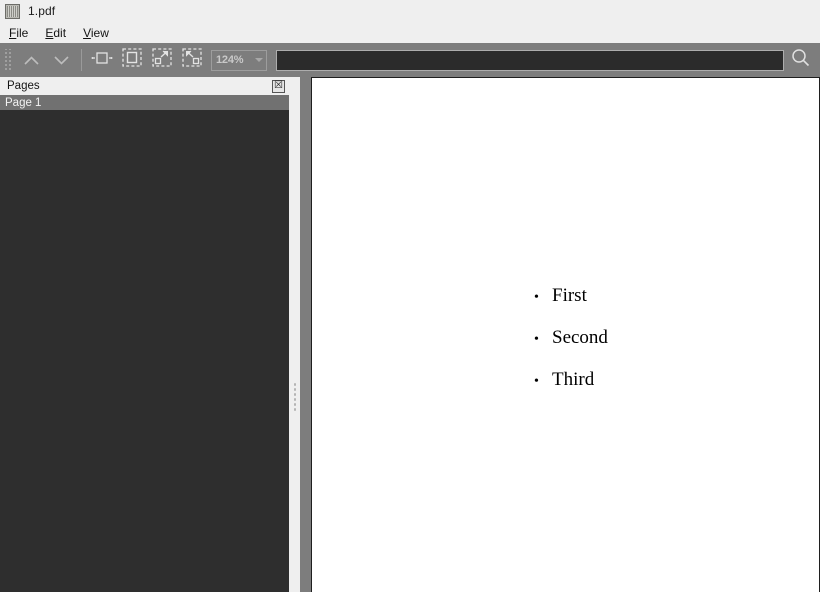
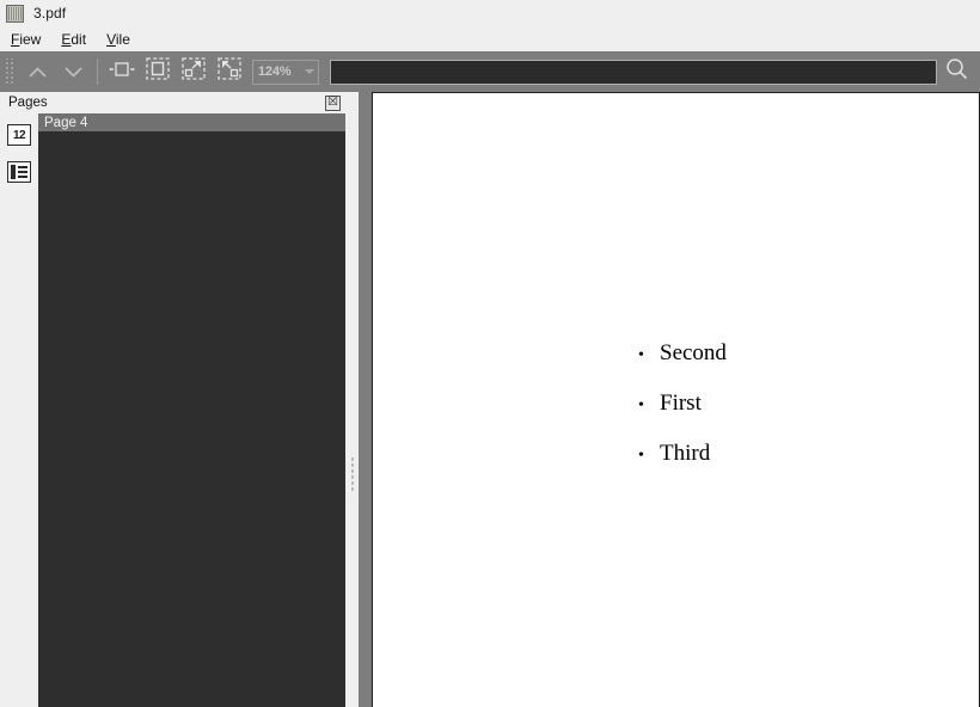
- 1.pdf
+ 3.pdf
- File
+ Fiew
  Edit
- View
+ Vile
  124%
  Pages
  ☒
+ 12
- Page 1
+ Page 4
  •
- First
+ Second
  •
- Second
+ First
  •
  Third
